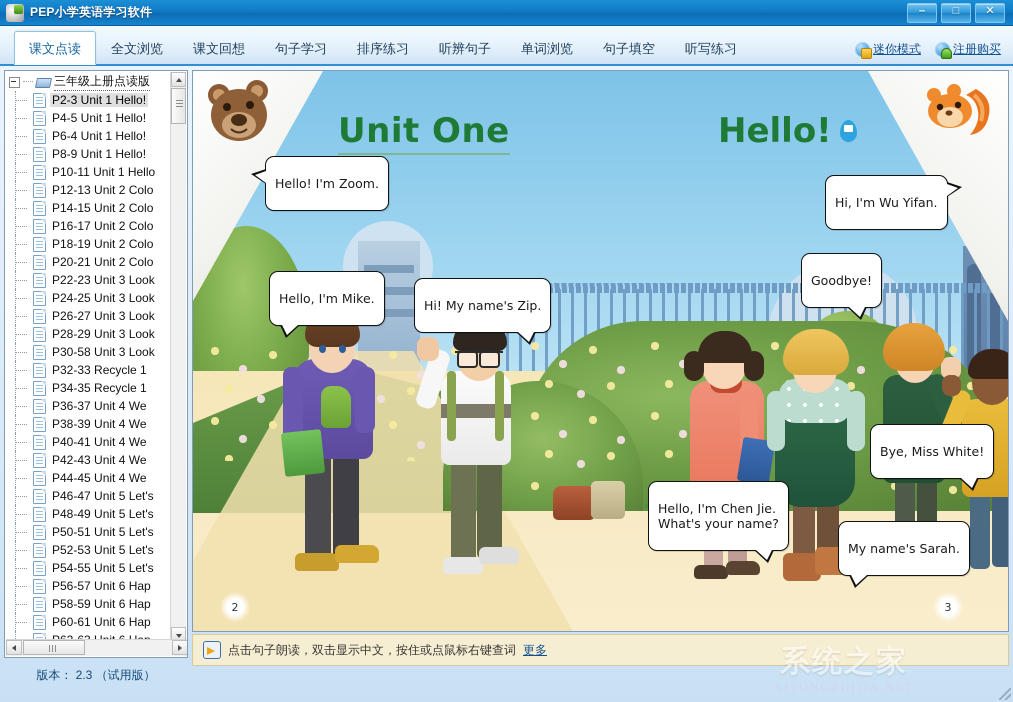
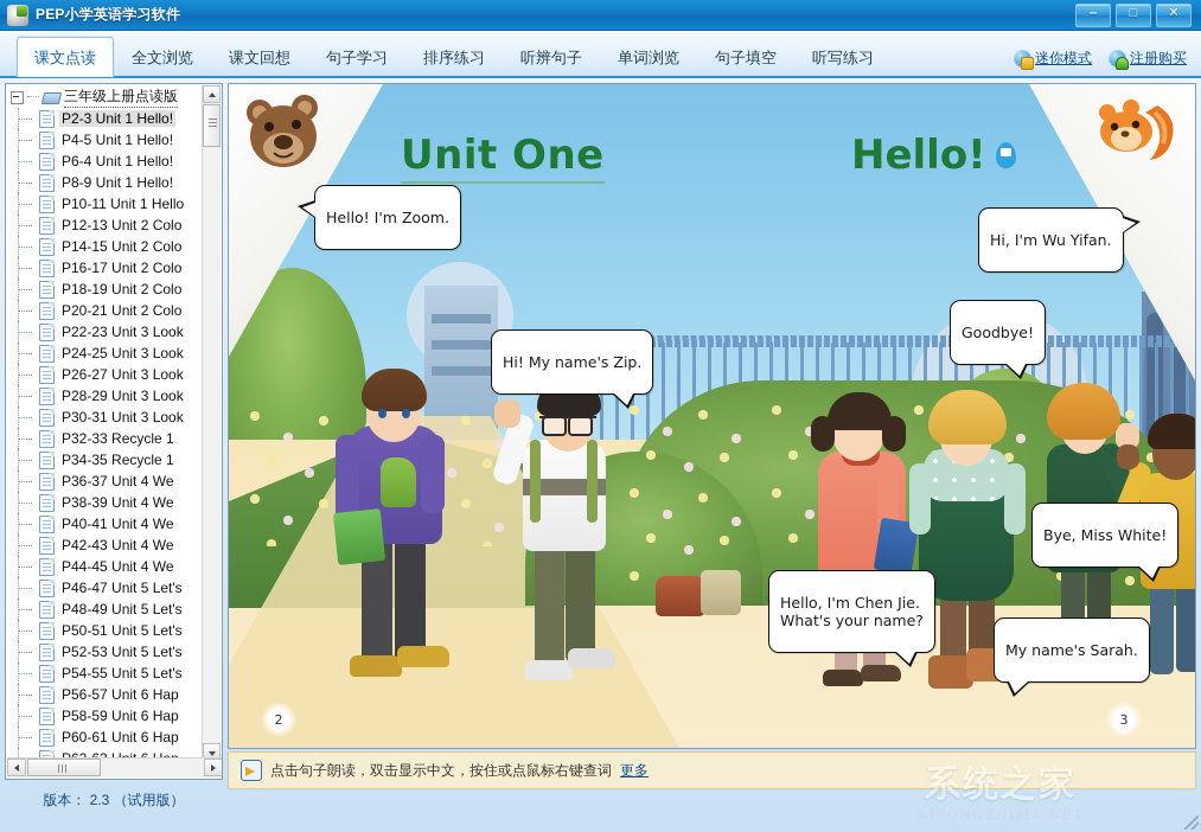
  PEP小学英语学习软件
  –
  □
  ✕
  课文点读
  全文浏览
  课文回想
  句子学习
  排序练习
  听辨句子
  单词浏览
  句子填空
  听写练习
  迷你模式
  注册购买
  三年级上册点读版
  P2-3 Unit 1 Hello!
  P4-5 Unit 1 Hello!
  P6-4 Unit 1 Hello!
  P8-9 Unit 1 Hello!
  P10-11 Unit 1 Hello
  P12-13 Unit 2 Colo
  P14-15 Unit 2 Colo
  P16-17 Unit 2 Colo
  P18-19 Unit 2 Colo
  P20-21 Unit 2 Colo
  P22-23 Unit 3 Look
  P24-25 Unit 3 Look
  P26-27 Unit 3 Look
  P28-29 Unit 3 Look
- P30-58 Unit 3 Look
+ P30-31 Unit 3 Look
  P32-33 Recycle 1
  P34-35 Recycle 1
  P36-37 Unit 4 We
  P38-39 Unit 4 We
  P40-41 Unit 4 We
  P42-43 Unit 4 We
  P44-45 Unit 4 We
  P46-47 Unit 5 Let's
  P48-49 Unit 5 Let's
  P50-51 Unit 5 Let's
  P52-53 Unit 5 Let's
  P54-55 Unit 5 Let's
  P56-57 Unit 6 Hap
  P58-59 Unit 6 Hap
  P60-61 Unit 6 Hap
  版本： 2.3 （试用版）
  Unit One
  Hello!
  Hello! I'm Zoom.
  Hi, I'm Wu Yifan.
- Hello, I'm Mike.
  Hi! My name's Zip.
  Goodbye!
  Bye, Miss White!
  Hello, I'm Chen Jie.
  What's your name?
  My name's Sarah.
  2
  3
  点击句子朗读，双击显示中文，按住或点鼠标右键查词
  更多
  系统之家
